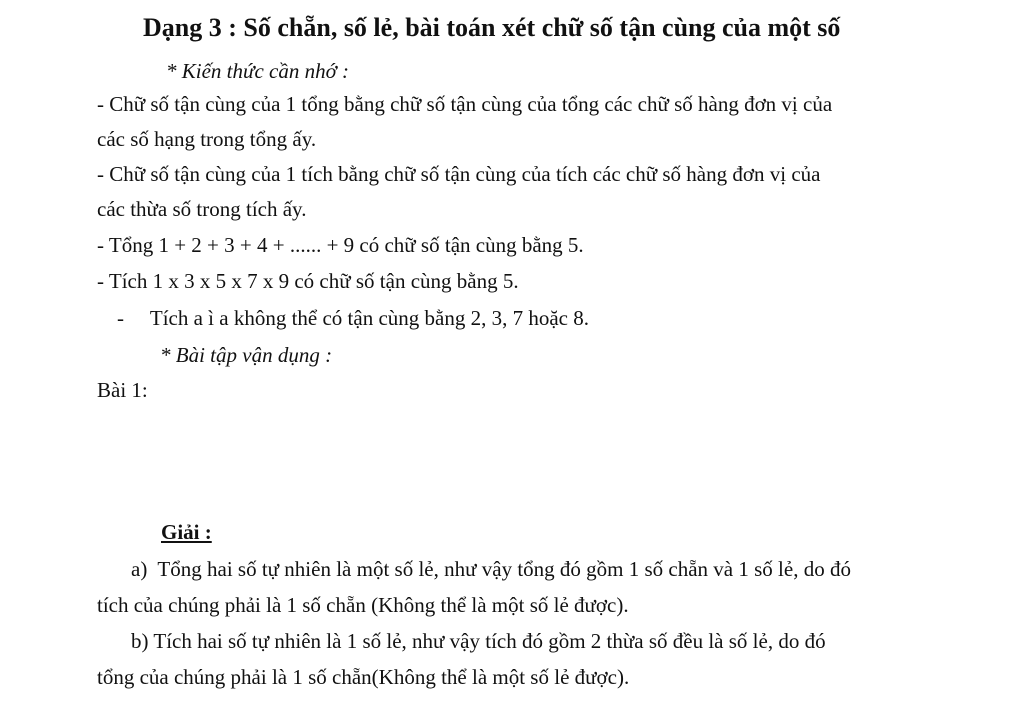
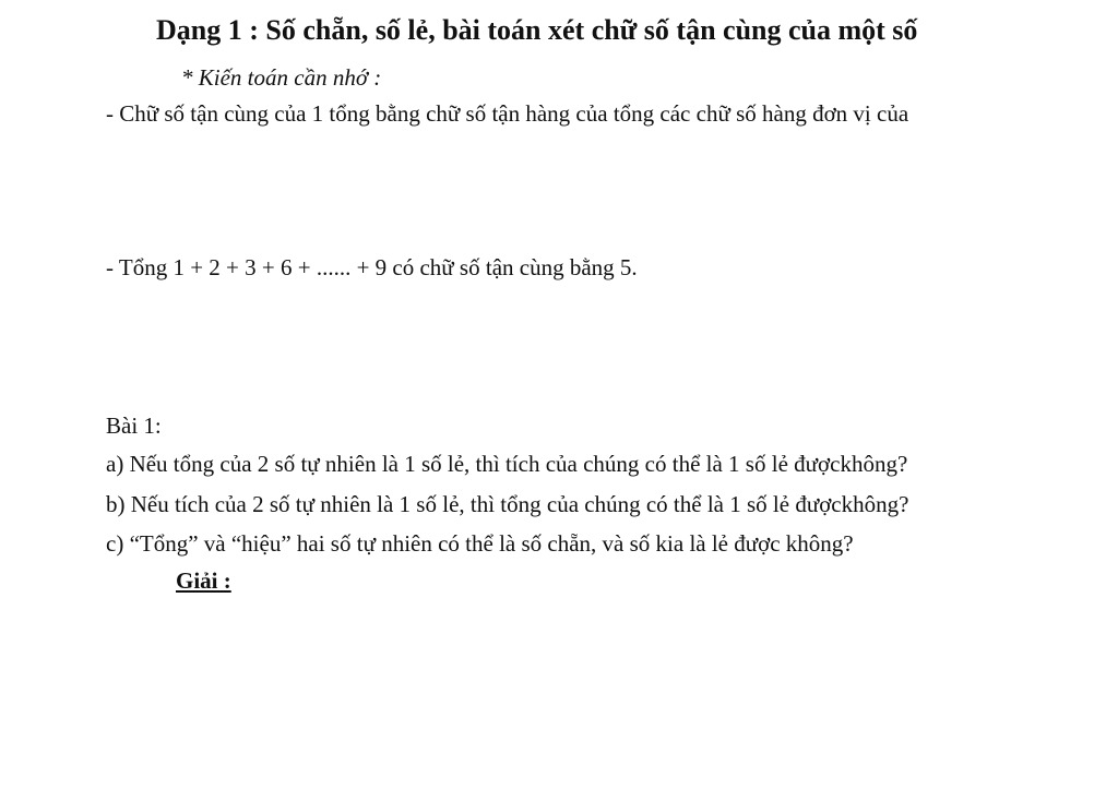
- Dạng 3 : Số chẵn, số lẻ, bài toán xét chữ số tận cùng của một số
+ Dạng 1 : Số chẵn, số lẻ, bài toán xét chữ số tận cùng của một số
- * Kiến thức cần nhớ :
+ * Kiến toán cần nhớ :
- - Chữ số tận cùng của 1 tổng bằng chữ số tận cùng của tổng các chữ số hàng đơn vị của
+ - Chữ số tận cùng của 1 tổng bằng chữ số tận hàng của tổng các chữ số hàng đơn vị của
- các số hạng trong tổng ấy.
- - Chữ số tận cùng của 1 tích bằng chữ số tận cùng của tích các chữ số hàng đơn vị của
- các thừa số trong tích ấy.
- - Tổng 1 + 2 + 3 + 4 + ...... + 9 có chữ số tận cùng bằng 5.
+ - Tổng 1 + 2 + 3 + 6 + ...... + 9 có chữ số tận cùng bằng 5.
- - Tích 1 x 3 x 5 x 7 x 9 có chữ số tận cùng bằng 5.
- - Tích a ì a không thể có tận cùng bằng 2, 3, 7 hoặc 8.
- * Bài tập vận dụng :
  Bài 1:
+ a) Nếu tổng của 2 số tự nhiên là 1 số lẻ, thì tích của chúng có thể là 1 số lẻ đượckhông?
+ b) Nếu tích của 2 số tự nhiên là 1 số lẻ, thì tổng của chúng có thể là 1 số lẻ đượckhông?
+ c) “Tổng” và “hiệu” hai số tự nhiên có thể là số chẵn, và số kia là lẻ được không?
  Giải :
- a) Tổng hai số tự nhiên là một số lẻ, như vậy tổng đó gồm 1 số chẵn và 1 số lẻ, do đó
- tích của chúng phải là 1 số chẵn (Không thể là một số lẻ được).
- b) Tích hai số tự nhiên là 1 số lẻ, như vậy tích đó gồm 2 thừa số đều là số lẻ, do đó
- tổng của chúng phải là 1 số chẵn(Không thể là một số lẻ được).
